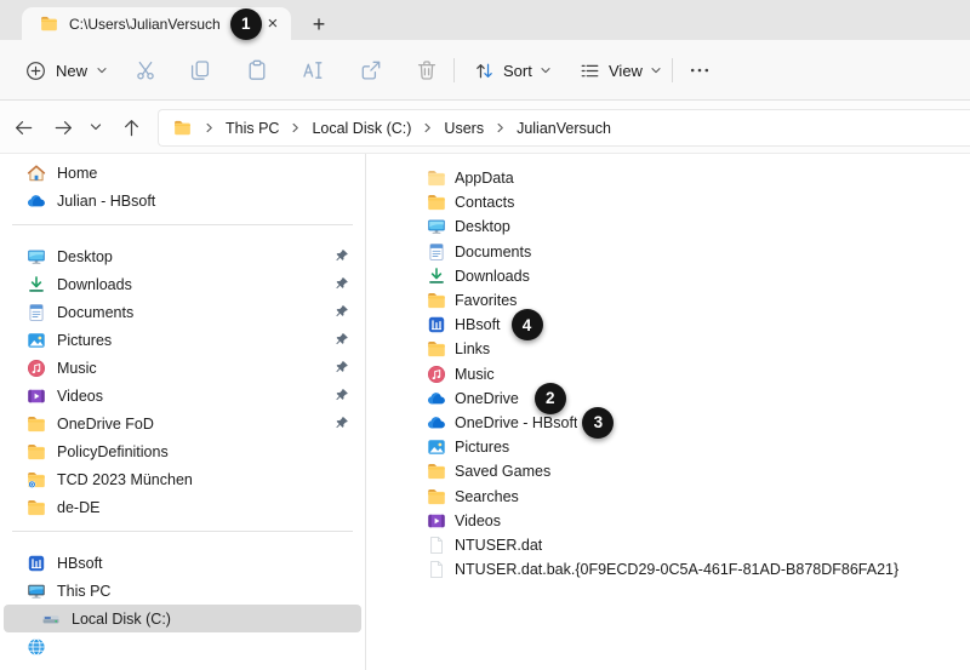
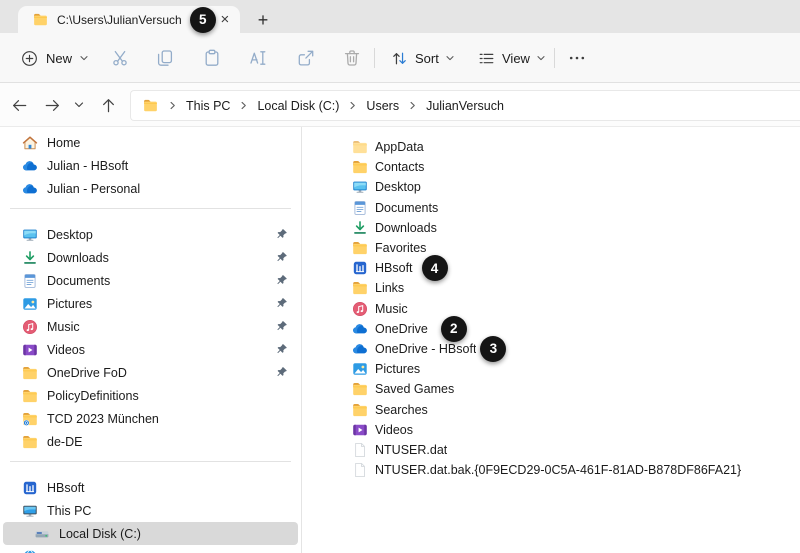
  C:\Users\JulianVersuch
- 1
+ 5
  ×
  +
  New
  Sort
  View
  This PC
  Local Disk (C:)
  Users
  JulianVersuch
  Home
  Julian - HBsoft
+ Julian - Personal
  Desktop
  Downloads
  Documents
  Pictures
  Music
  Videos
  OneDrive FoD
  PolicyDefinitions
  TCD 2023 München
  de-DE
  HBsoft
  This PC
  Local Disk (C:)
  AppData
  Contacts
  Desktop
  Documents
  Downloads
  Favorites
  HBsoft
  4
  Links
  Music
  OneDrive
  2
  OneDrive - HBsoft
  3
  Pictures
  Saved Games
  Searches
  Videos
  NTUSER.dat
  NTUSER.dat.bak.{0F9ECD29-0C5A-461F-81AD-B878DF86FA21}
